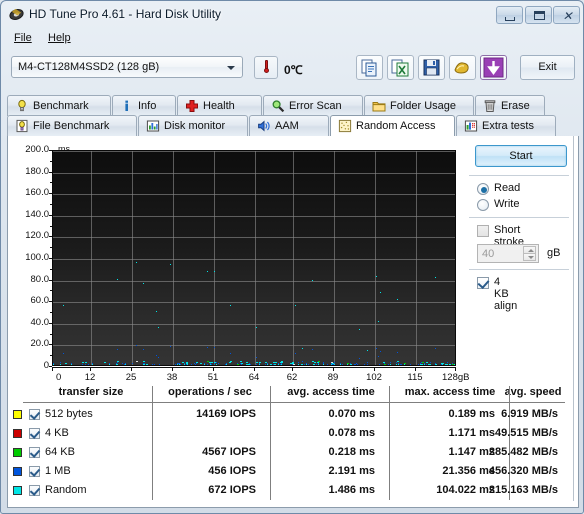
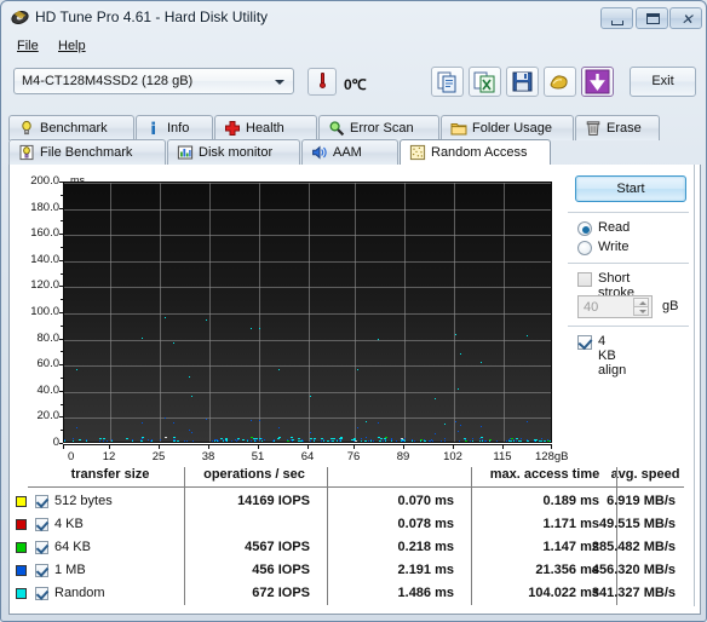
  HD Tune Pro 4.61 - Hard Disk Utility
  ✕
  File
  Help
  M4-CT128M4SSD2 (128 gB)
  0℃
  Exit
  Benchmark
  Info
  Health
  Error Scan
  Folder Usage
  Erase
  File Benchmark
  Disk monitor
  AAM
  Random Access
- Extra tests
  200.0
  180.0
  160.0
  140.0
  120.0
  100.0
  80.0
  60.0
  40.0
  20.0
  0
  ms
  0
  12
  25
  38
  51
  64
- 62
+ 76
  89
  102
  115
  128gB
  Start
  Read
  Write
  Short stroke
  40
  gB
  4 KB align
  transfer size
  operations / sec
- avg. access time
  max. access time
  avg. speed
  512 bytes
  14169 IOPS
  0.070 ms
  0.189 ms
  6.919 MB/s
  4 KB
  0.078 ms
  1.171 ms
  49.515 MB/s
  64 KB
  4567 IOPS
  0.218 ms
  1.147 ms
  285.482 MB/s
  1 MB
  456 IOPS
  2.191 ms
  21.356 ms
  456.320 MB/s
  Random
  672 IOPS
  1.486 ms
  104.022 ms
- 215.163 MB/s
+ 341.327 MB/s
